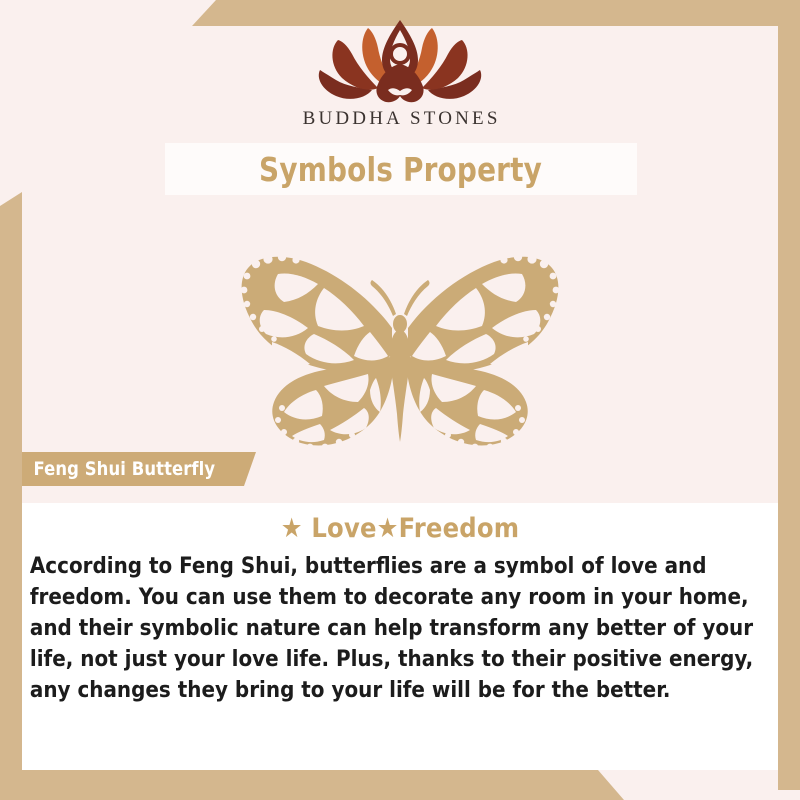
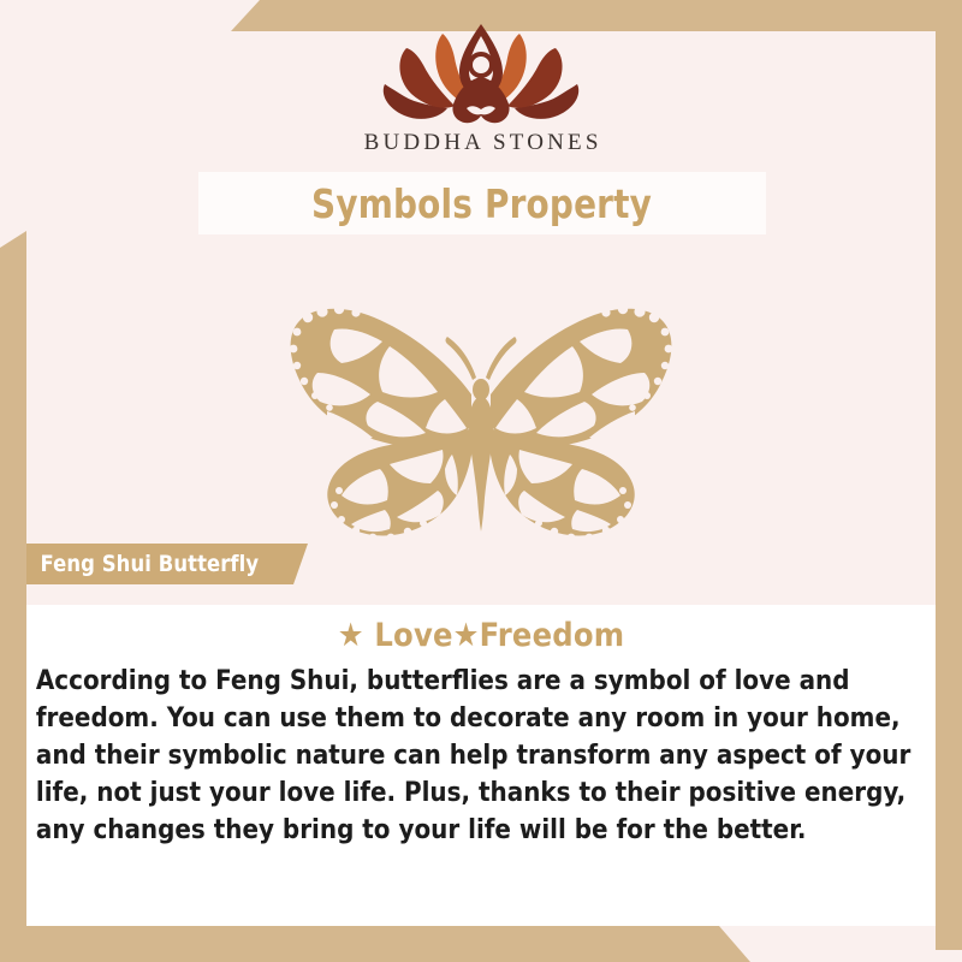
  BUDDHA STONES
  Symbols Property
  Feng Shui Butterfly
  ★ Love★Freedom
- According to Feng Shui, butterflies are a symbol of love and freedom. You can use them to decorate any room in your home, and their symbolic nature can help transform any better of your life, not just your love life. Plus, thanks to their positive energy, any changes they bring to your life will be for the better.
+ According to Feng Shui, butterflies are a symbol of love and freedom. You can use them to decorate any room in your home, and their symbolic nature can help transform any aspect of your life, not just your love life. Plus, thanks to their positive energy, any changes they bring to your life will be for the better.
